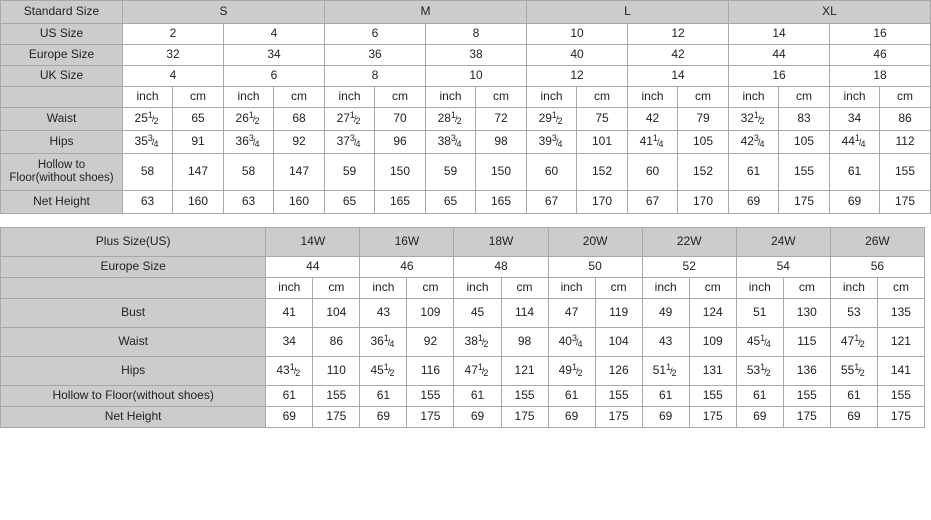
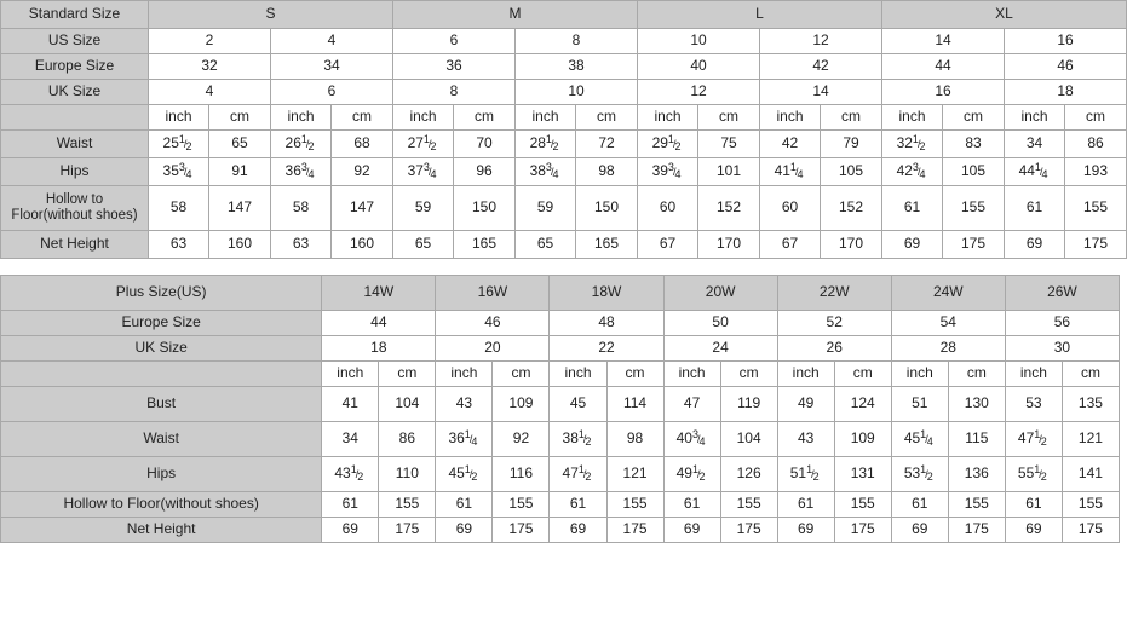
  Standard Size	S	M	L	XL
  US Size	2	4	6	8	10	12	14	16
  Europe Size	32	34	36	38	40	42	44	46
  UK Size	4	6	8	10	12	14	16	18
  	inch	cm	inch	cm	inch	cm	inch	cm	inch	cm	inch	cm	inch	cm	inch	cm
  Waist	251/2	65	261/2	68	271/2	70	281/2	72	291/2	75	42	79	321/2	83	34	86
- Hips	353/4	91	363/4	92	373/4	96	383/4	98	393/4	101	411/4	105	423/4	105	441/4	112
+ Hips	353/4	91	363/4	92	373/4	96	383/4	98	393/4	101	411/4	105	423/4	105	441/4	193
  Hollow to Floor(without shoes)	58	147	58	147	59	150	59	150	60	152	60	152	61	155	61	155
  Net Height	63	160	63	160	65	165	65	165	67	170	67	170	69	175	69	175
  Plus Size(US)	14W	16W	18W	20W	22W	24W	26W
  Europe Size	44	46	48	50	52	54	56
+ UK Size	18	20	22	24	26	28	30
  	inch	cm	inch	cm	inch	cm	inch	cm	inch	cm	inch	cm	inch	cm
  Bust	41	104	43	109	45	114	47	119	49	124	51	130	53	135
  Waist	34	86	361/4	92	381/2	98	403/4	104	43	109	451/4	115	471/2	121
  Hips	431/2	110	451/2	116	471/2	121	491/2	126	511/2	131	531/2	136	551/2	141
  Hollow to Floor(without shoes)	61	155	61	155	61	155	61	155	61	155	61	155	61	155
  Net Height	69	175	69	175	69	175	69	175	69	175	69	175	69	175
